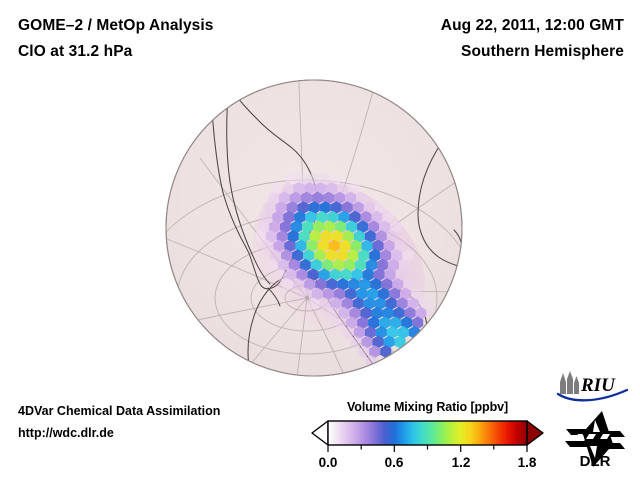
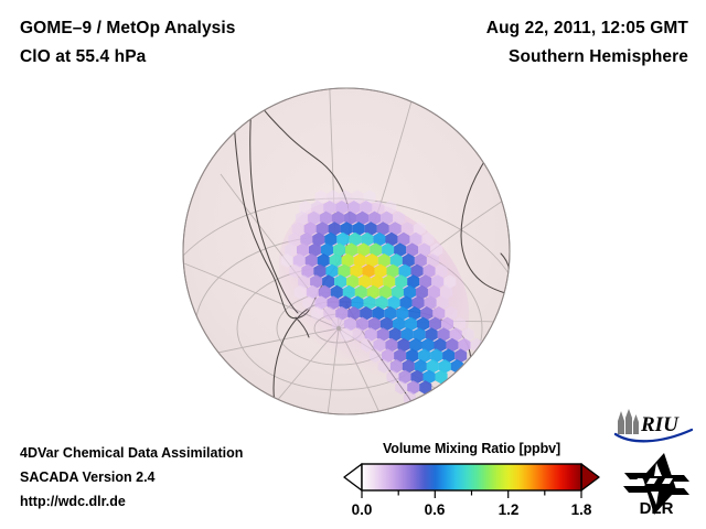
- GOME–2 / MetOp Analysis
+ GOME–9 / MetOp Analysis
- ClO at 31.2 hPa
+ ClO at 55.4 hPa
- Aug 22, 2011, 12:00 GMT
+ Aug 22, 2011, 12:05 GMT
  Southern Hemisphere
  4DVar Chemical Data Assimilation
+ SACADA Version 2.4
  http://wdc.dlr.de
  Volume Mixing Ratio [ppbv]
  0.0
  0.6
  1.2
  1.8
  RIU
  DLR
